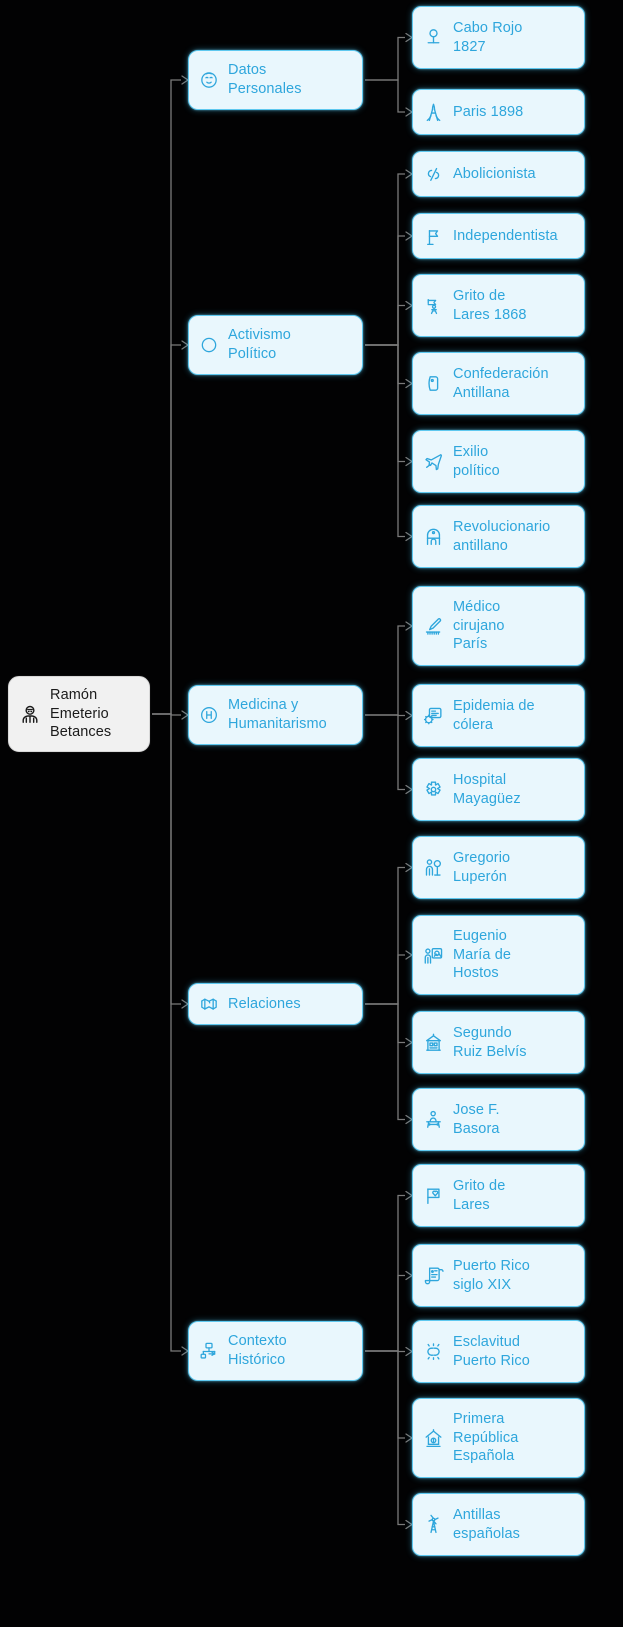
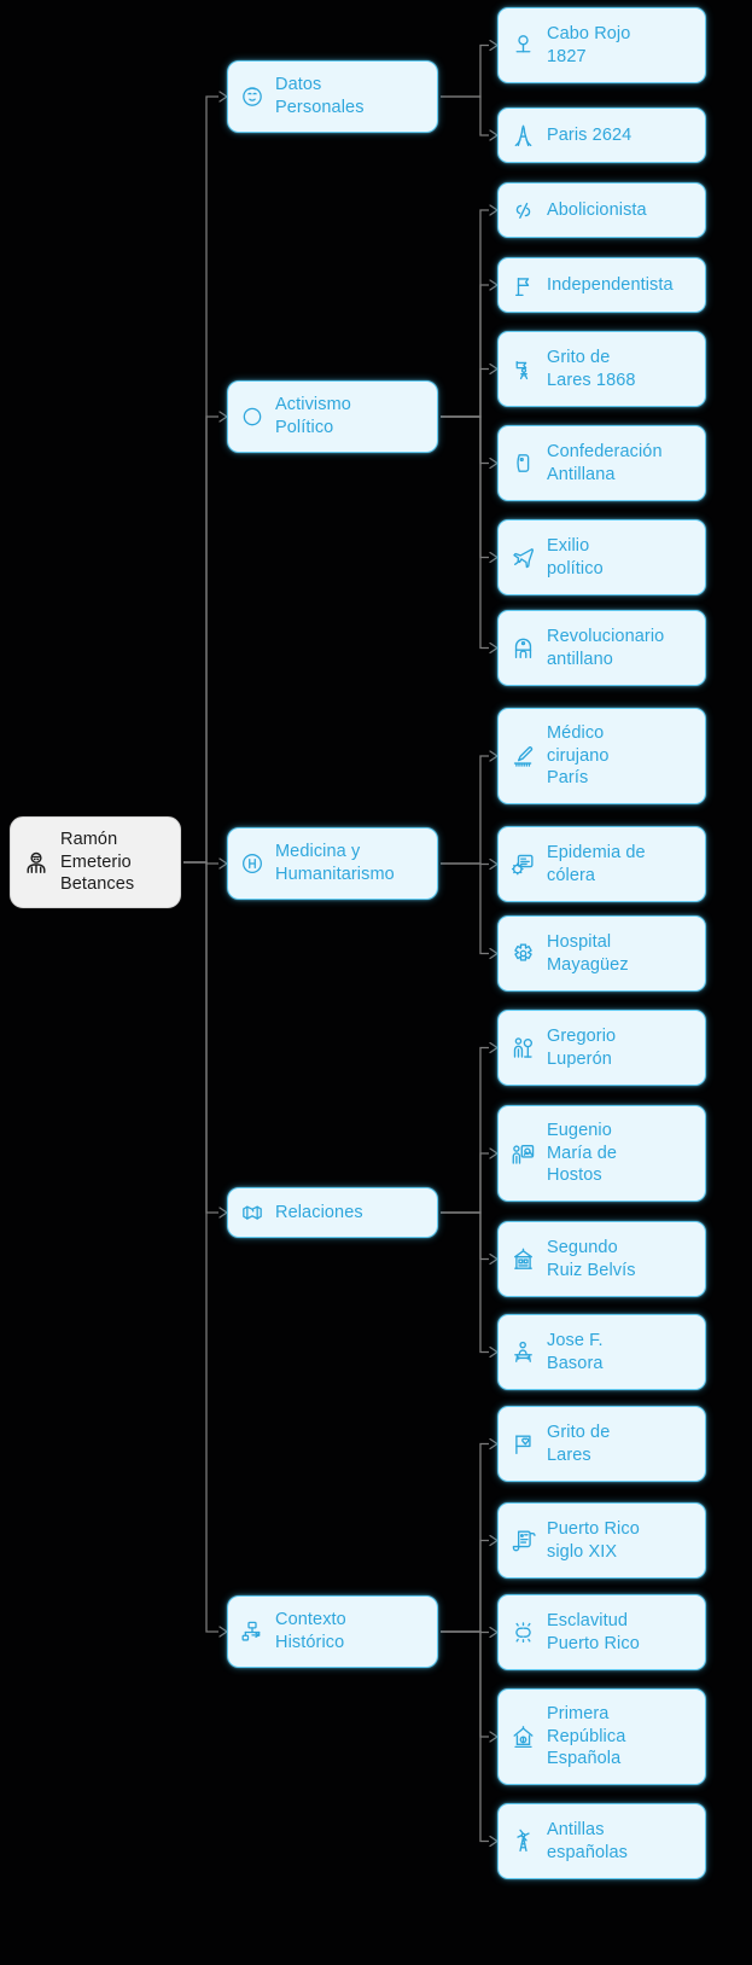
  Ramón
  Emeterio
  Betances
  Datos
  Personales
  Cabo Rojo
  1827
- Paris 1898
+ Paris 2624
  Activismo
  Político
  Abolicionista
  Independentista
  Grito de
  Lares 1868
  Confederación
  Antillana
  Exilio
  político
  Revolucionario
  antillano
  Medicina y
  Humanitarismo
  Médico
  cirujano
  París
  Epidemia de
  cólera
  Hospital
  Mayagüez
  Relaciones
  Gregorio
  Luperón
  Eugenio
  María de
  Hostos
  Segundo
  Ruiz Belvís
  Jose F.
  Basora
  Contexto
  Histórico
  Grito de
  Lares
  Puerto Rico
  siglo XIX
  Esclavitud
  Puerto Rico
  Primera
  República
  Española
  Antillas
  españolas
